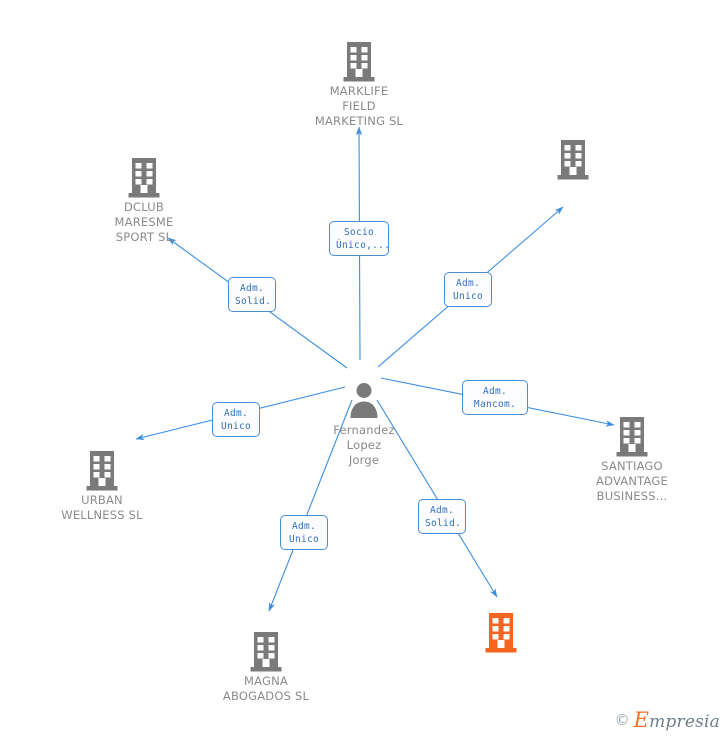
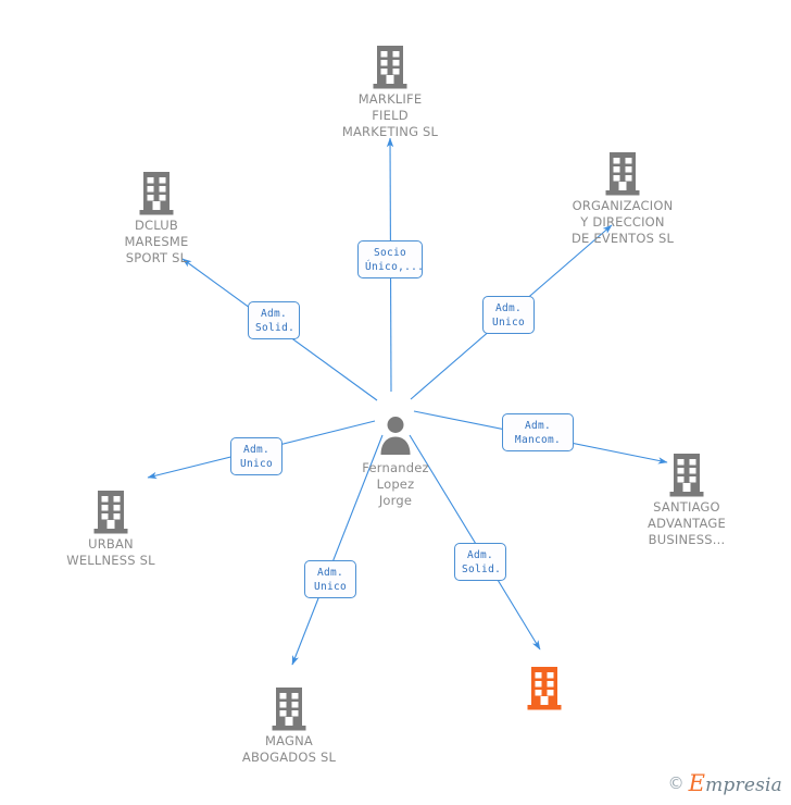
  Fernandez
  Lopez
  Jorge
  MARKLIFE
  FIELD
  MARKETING SL
+ ORGANIZACION
+ Y DIRECCION
+ DE EVENTOS SL
  DCLUB
  MARESME
  SPORT SL
  SANTIAGO
  ADVANTAGE
  BUSINESS...
  URBAN
  WELLNESS SL
  MAGNA
  ABOGADOS SL
  Socio
  Único,...
  Adm.
  Unico
  Adm.
  Solid.
  Adm.
  Mancom.
  Adm.
  Unico
  Adm.
  Unico
  Adm.
  Solid.
  ©
  Empresia
